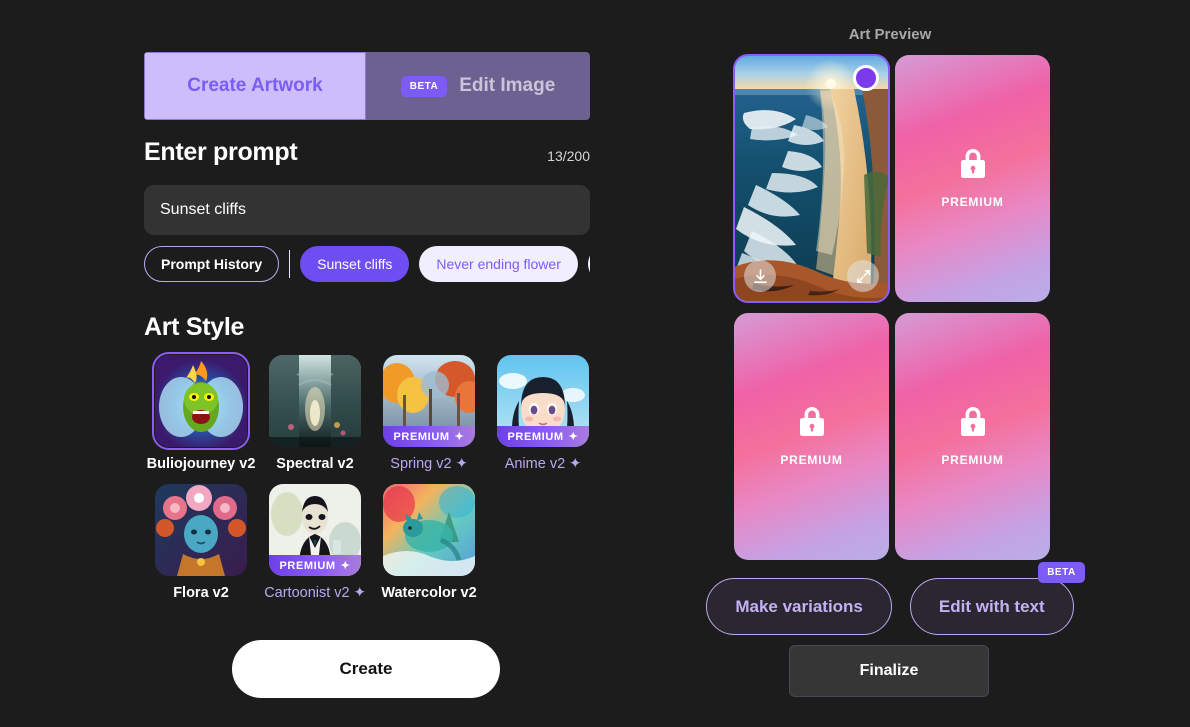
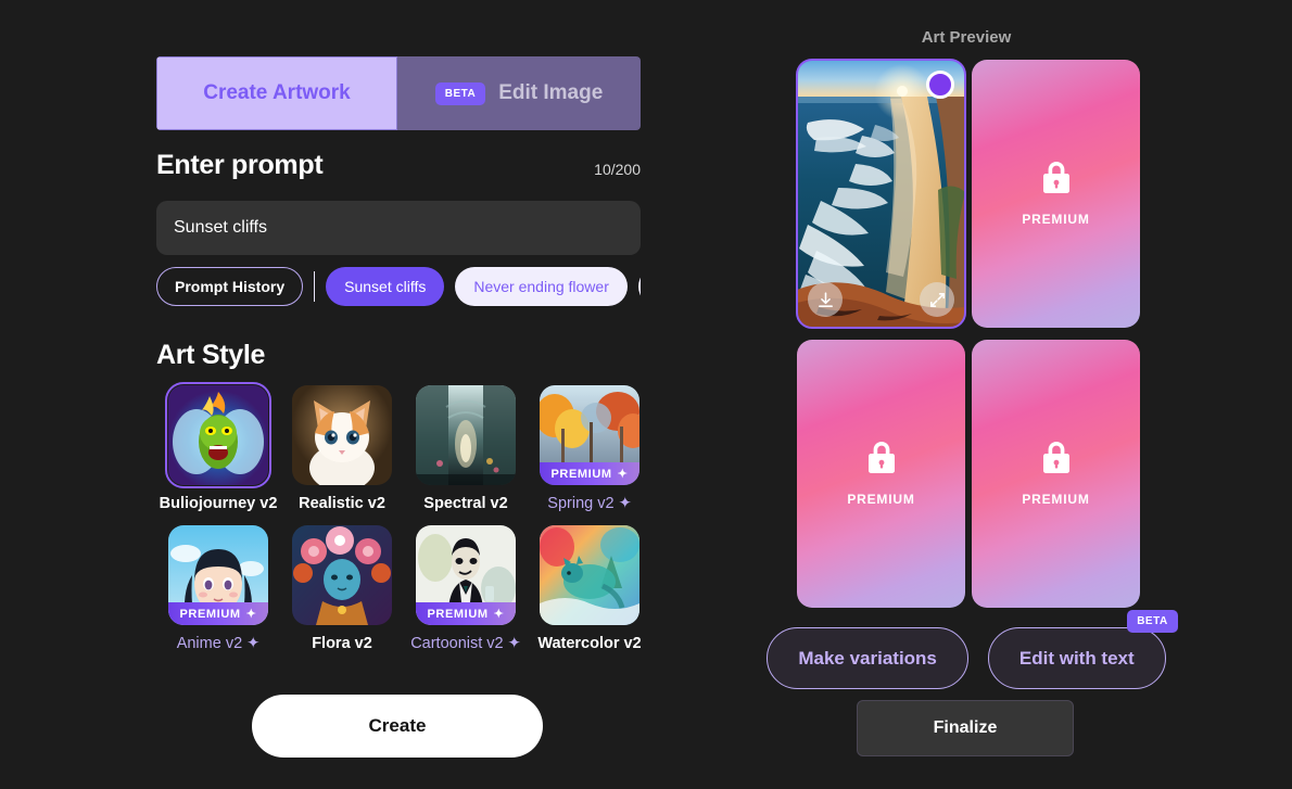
  Create Artwork
  BETA
  Edit Image
  Enter prompt
- 13/200
+ 10/200
  Sunset cliffs
  Prompt History
  Sunset cliffs
  Never ending flower
  Art Style
  Buliojourney v2
+ Realistic v2
  Spectral v2
  PREMIUM
  ✦
  Spring v2 ✦
  PREMIUM
  ✦
  Anime v2 ✦
  Flora v2
  PREMIUM
  ✦
  Cartoonist v2 ✦
  Watercolor v2
  Create
  Art Preview
  PREMIUM
  PREMIUM
  PREMIUM
  Make variations
  Edit with text
  BETA
  Finalize
